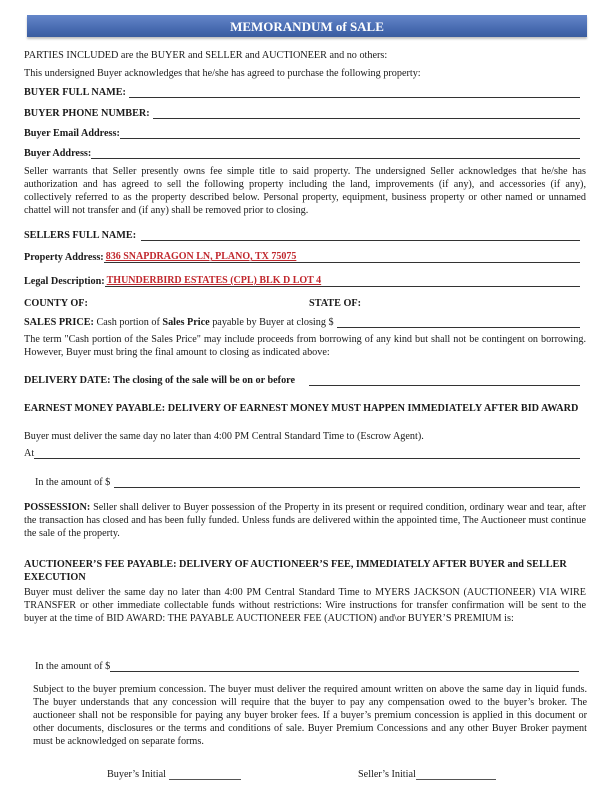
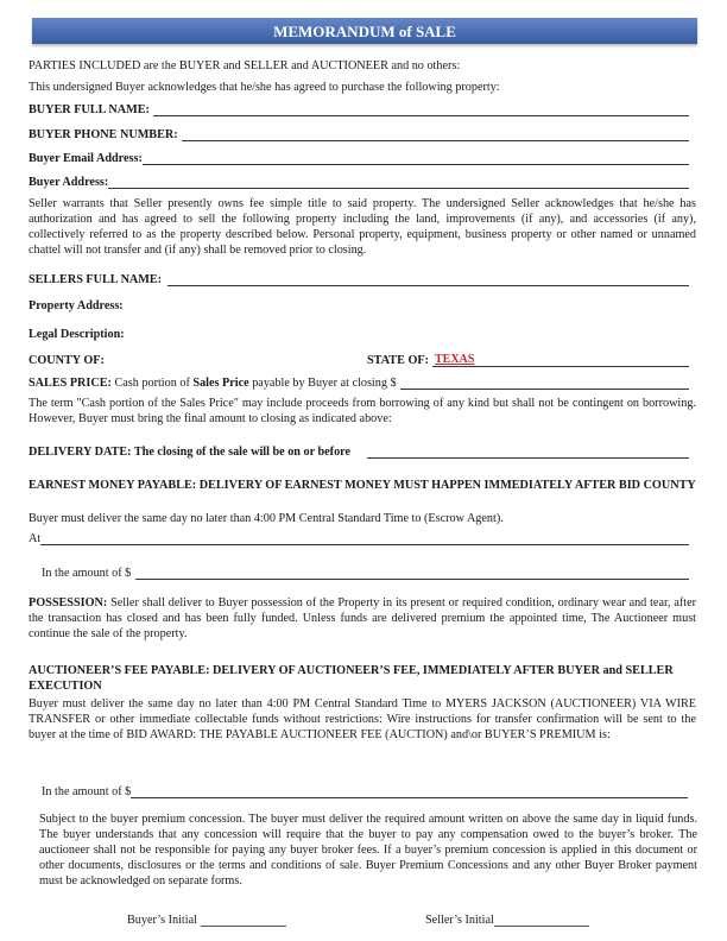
  MEMORANDUM of SALE
  PARTIES INCLUDED are the BUYER and SELLER and AUCTIONEER and no others:
  This undersigned Buyer acknowledges that he/she has agreed to purchase the following property:
  BUYER FULL NAME:
  BUYER PHONE NUMBER:
  Buyer Email Address:
  Buyer Address:
  Seller warrants that Seller presently owns fee simple title to said property. The undersigned Seller acknowledges that he/she has authorization and has agreed to sell the following property including the land, improvements (if any), and accessories (if any), collectively referred to as the property described below. Personal property, equipment, business property or other named or unnamed chattel will not transfer and (if any) shall be removed prior to closing.
  SELLERS FULL NAME:
  Property Address:
- 836 SNAPDRAGON LN, PLANO, TX 75075
  Legal Description:
- THUNDERBIRD ESTATES (CPL) BLK D LOT 4
  COUNTY OF:
  STATE OF:
+ TEXAS
  SALES PRICE: Cash portion of Sales Price payable by Buyer at closing $
  The term "Cash portion of the Sales Price" may include proceeds from borrowing of any kind but shall not be contingent on borrowing. However, Buyer must bring the final amount to closing as indicated above:
  DELIVERY DATE: The closing of the sale will be on or before
- EARNEST MONEY PAYABLE: DELIVERY OF EARNEST MONEY MUST HAPPEN IMMEDIATELY AFTER BID AWARD
+ EARNEST MONEY PAYABLE: DELIVERY OF EARNEST MONEY MUST HAPPEN IMMEDIATELY AFTER BID COUNTY
  Buyer must deliver the same day no later than 4:00 PM Central Standard Time to (Escrow Agent).
  At
  In the amount of $
- POSSESSION: Seller shall deliver to Buyer possession of the Property in its present or required condition, ordinary wear and tear, after the transaction has closed and has been fully funded. Unless funds are delivered within the appointed time, The Auctioneer must continue the sale of the property.
+ POSSESSION: Seller shall deliver to Buyer possession of the Property in its present or required condition, ordinary wear and tear, after the transaction has closed and has been fully funded. Unless funds are delivered premium the appointed time, The Auctioneer must continue the sale of the property.
  AUCTIONEER’S FEE PAYABLE: DELIVERY OF AUCTIONEER’S FEE, IMMEDIATELY AFTER BUYER and SELLER EXECUTION
  Buyer must deliver the same day no later than 4:00 PM Central Standard Time to MYERS JACKSON (AUCTIONEER) VIA WIRE TRANSFER or other immediate collectable funds without restrictions: Wire instructions for transfer confirmation will be sent to the buyer at the time of BID AWARD: THE PAYABLE AUCTIONEER FEE (AUCTION) and\or BUYER’S PREMIUM is:
  In the amount of $
  Subject to the buyer premium concession. The buyer must deliver the required amount written on above the same day in liquid funds. The buyer understands that any concession will require that the buyer to pay any compensation owed to the buyer’s broker. The auctioneer shall not be responsible for paying any buyer broker fees. If a buyer’s premium concession is applied in this document or other documents, disclosures or the terms and conditions of sale. Buyer Premium Concessions and any other Buyer Broker payment must be acknowledged on separate forms.
  Buyer’s Initial
  Seller’s Initial
